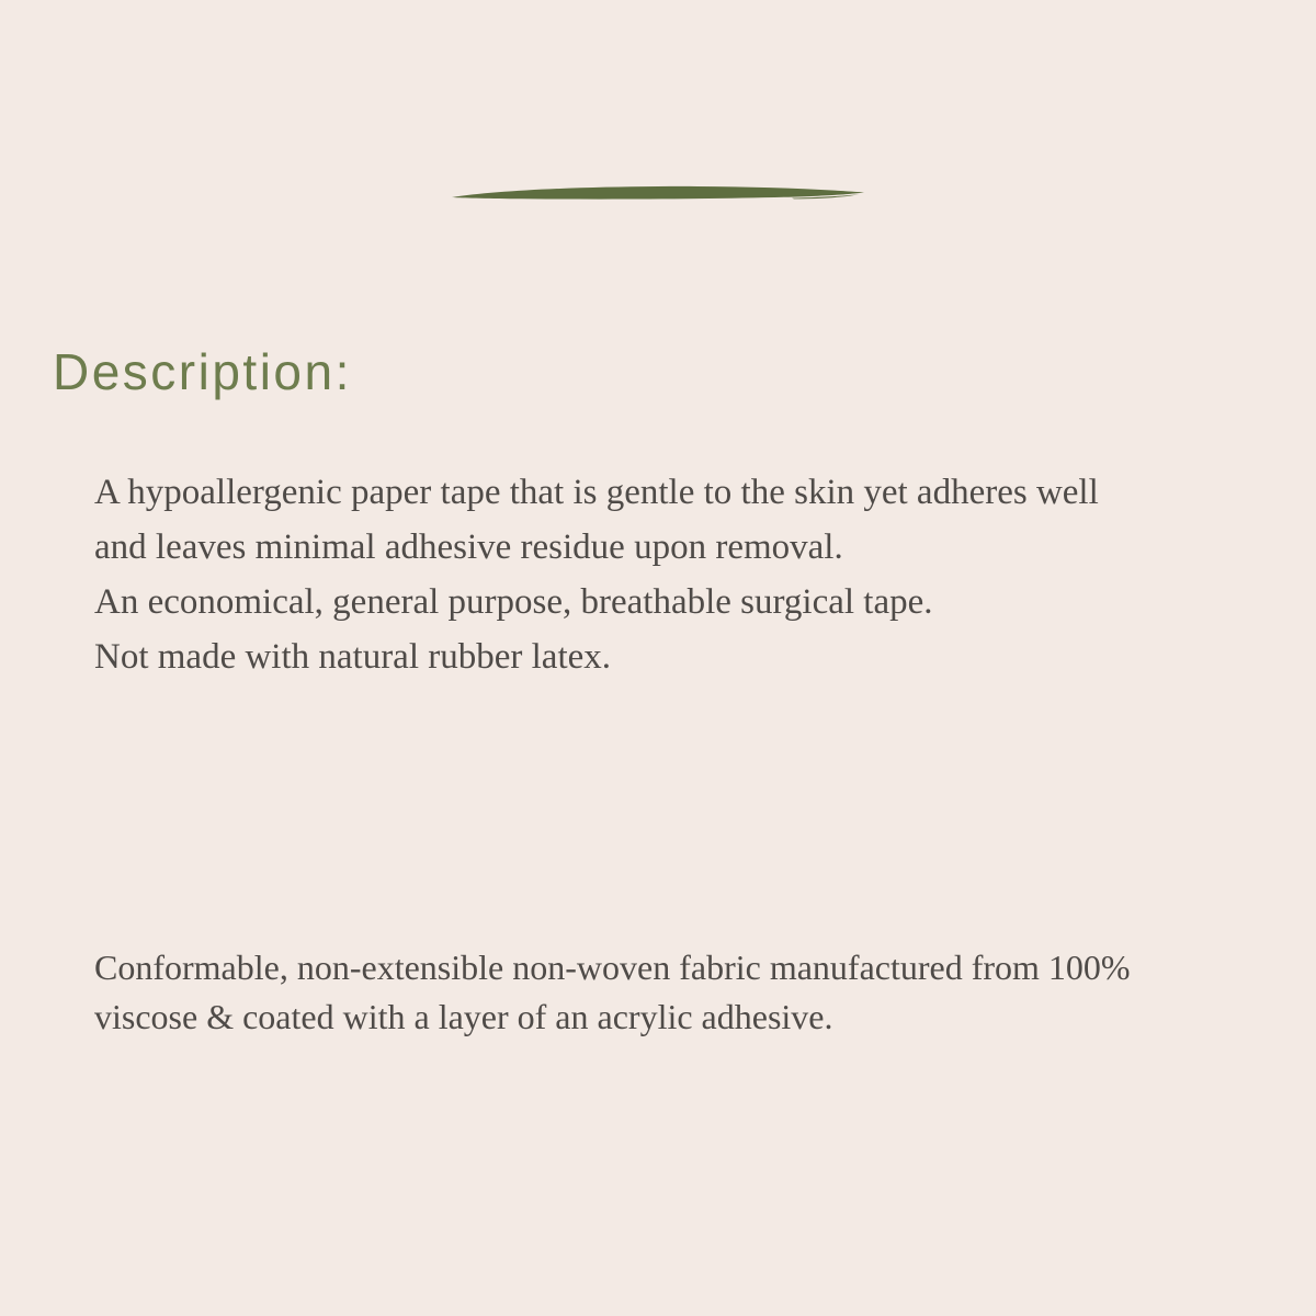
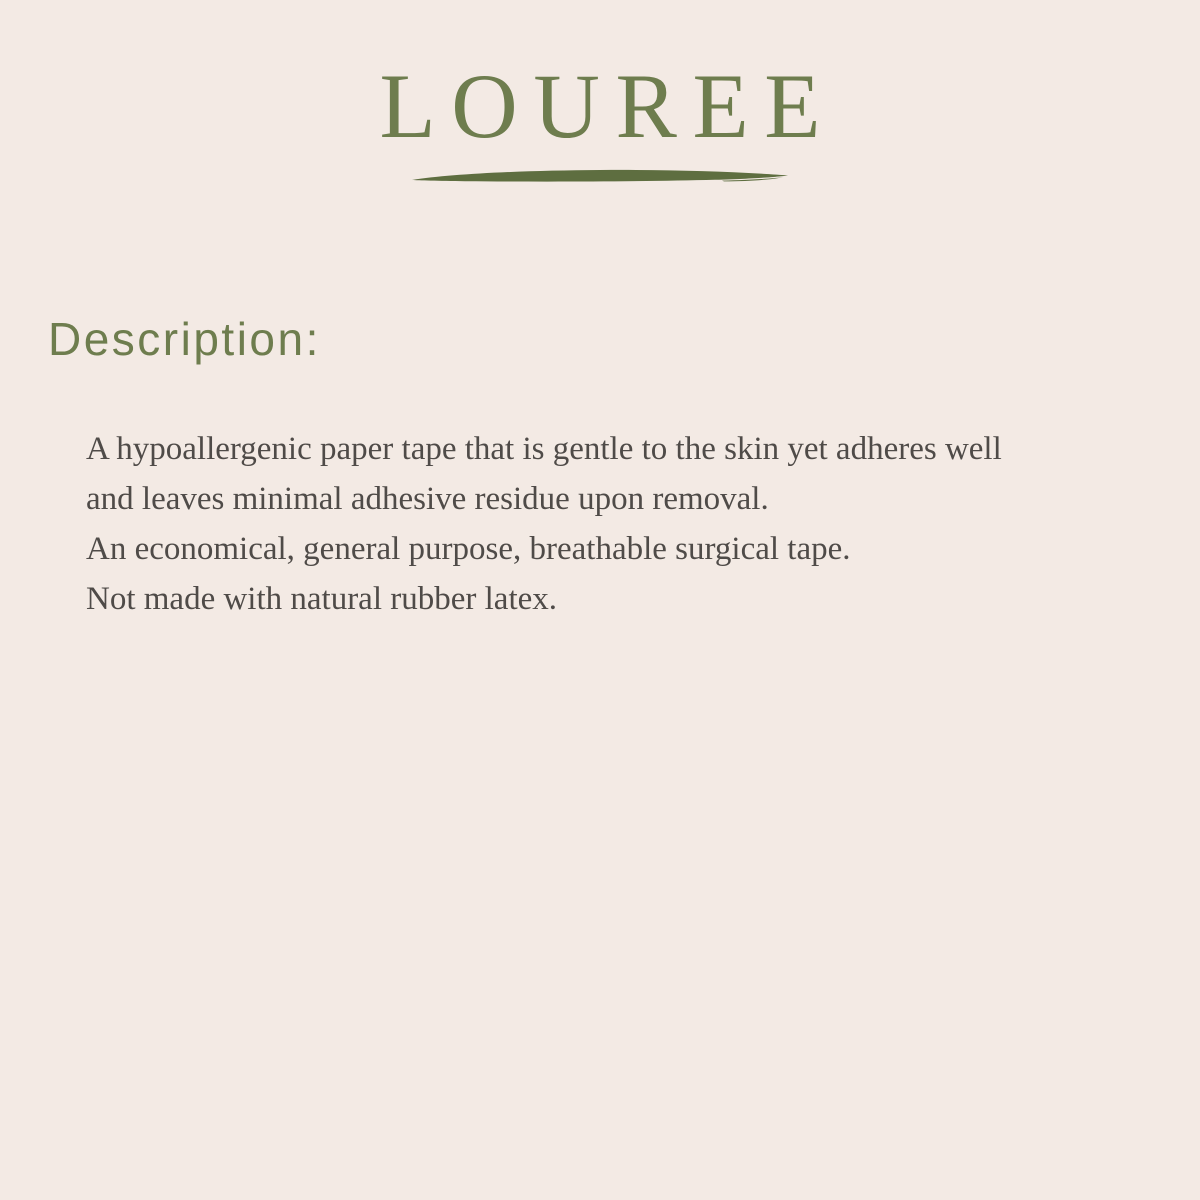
+ LOUREE
  Description:
  A hypoallergenic paper tape that is gentle to the skin yet adheres well and leaves minimal adhesive residue upon removal.
  An economical, general purpose, breathable surgical tape.
  Not made with natural rubber latex.
- Conformable, non-extensible non-woven fabric manufactured from 100% viscose & coated with a layer of an acrylic adhesive.
